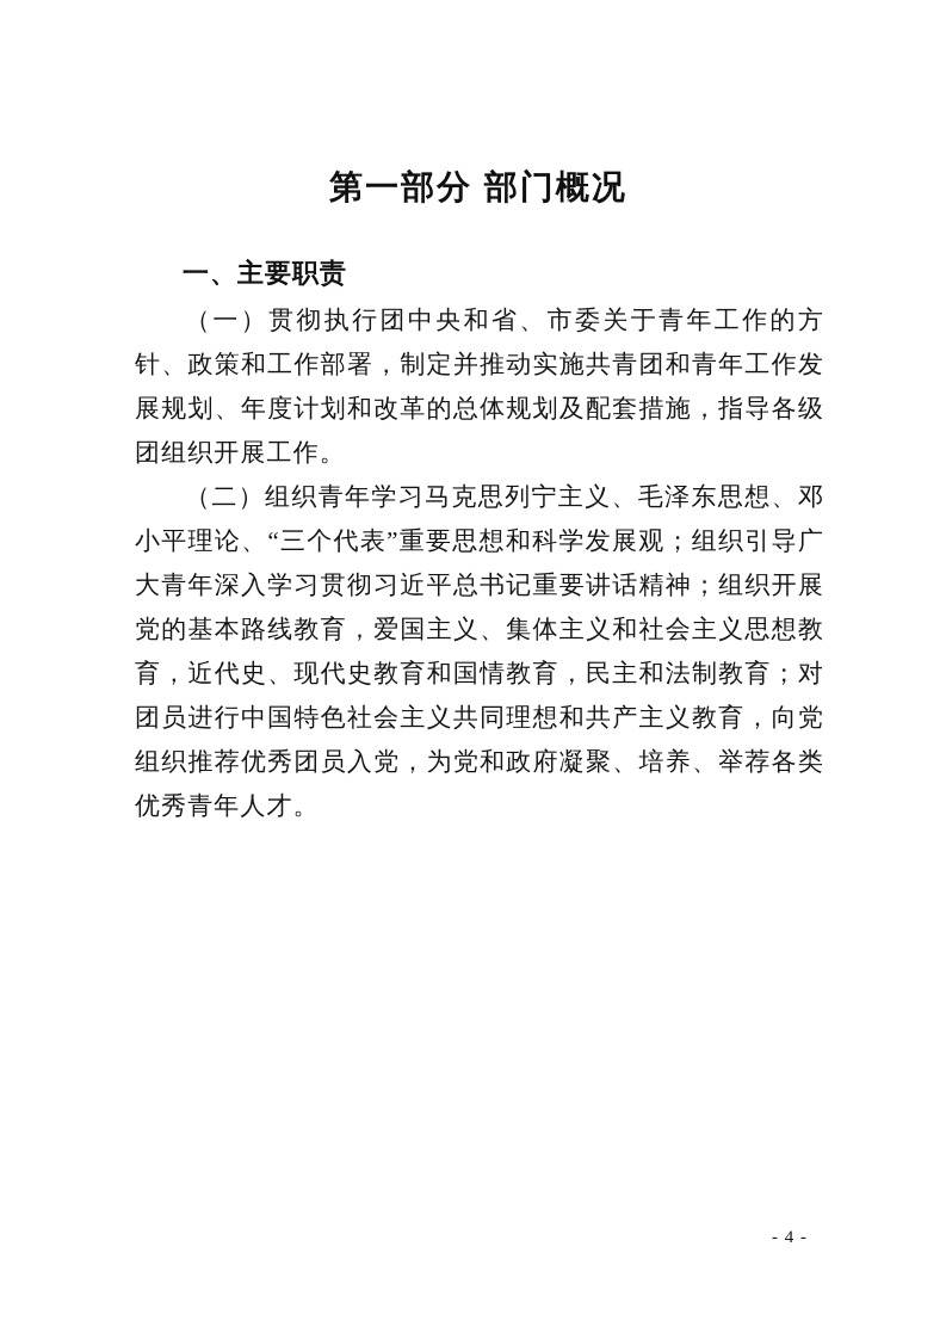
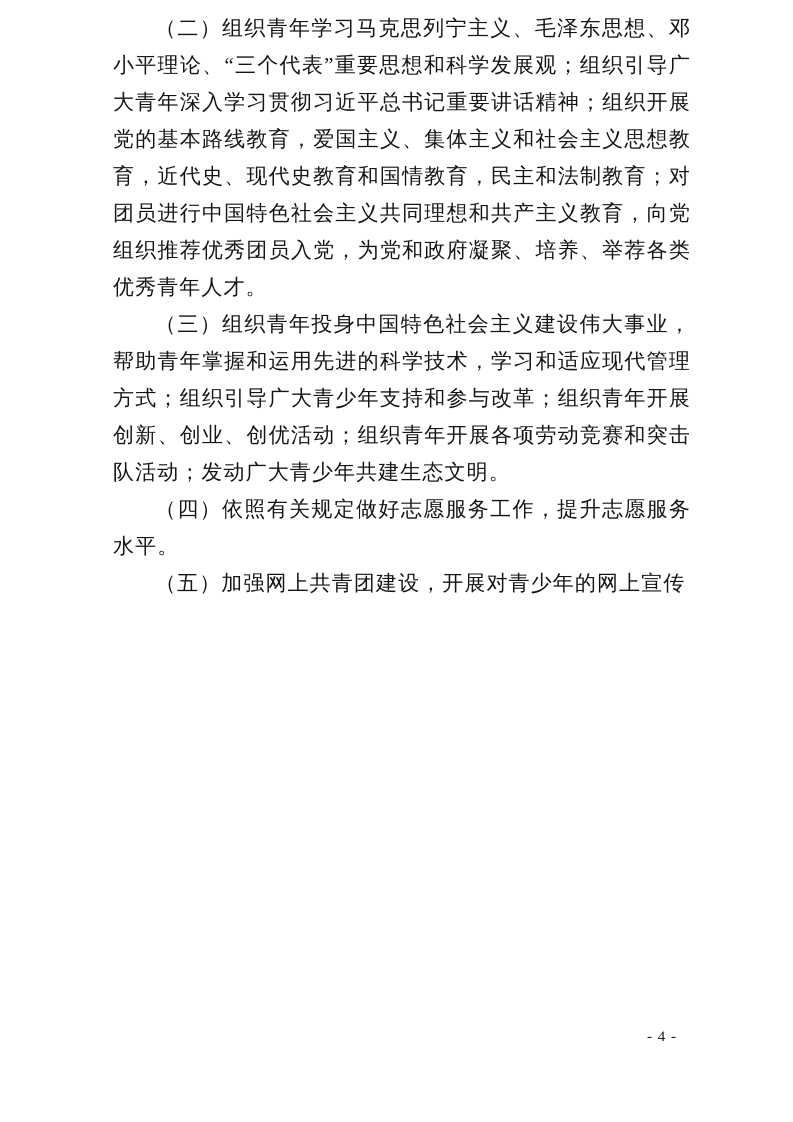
- 第一部分 部门概况
- 一、主要职责
- （一）贯彻执行团中央和省、市委关于青年工作的方针、政策和工作部署，制定并推动实施共青团和青年工作发展规划、年度计划和改革的总体规划及配套措施，指导各级团组织开展工作。
  （二）组织青年学习马克思列宁主义、毛泽东思想、邓小平理论、“三个代表”重要思想和科学发展观；组织引导广大青年深入学习贯彻习近平总书记重要讲话精神；组织开展党的基本路线教育，爱国主义、集体主义和社会主义思想教育，近代史、现代史教育和国情教育，民主和法制教育；对团员进行中国特色社会主义共同理想和共产主义教育，向党组织推荐优秀团员入党，为党和政府凝聚、培养、举荐各类优秀青年人才。
+ （三）组织青年投身中国特色社会主义建设伟大事业，帮助青年掌握和运用先进的科学技术，学习和适应现代管理方式；组织引导广大青少年支持和参与改革；组织青年开展创新、创业、创优活动；组织青年开展各项劳动竞赛和突击队活动；发动广大青少年共建生态文明。
+ （四）依照有关规定做好志愿服务工作，提升志愿服务水平。
+ （五）加强网上共青团建设，开展对青少年的网上宣传
  - 4 -
